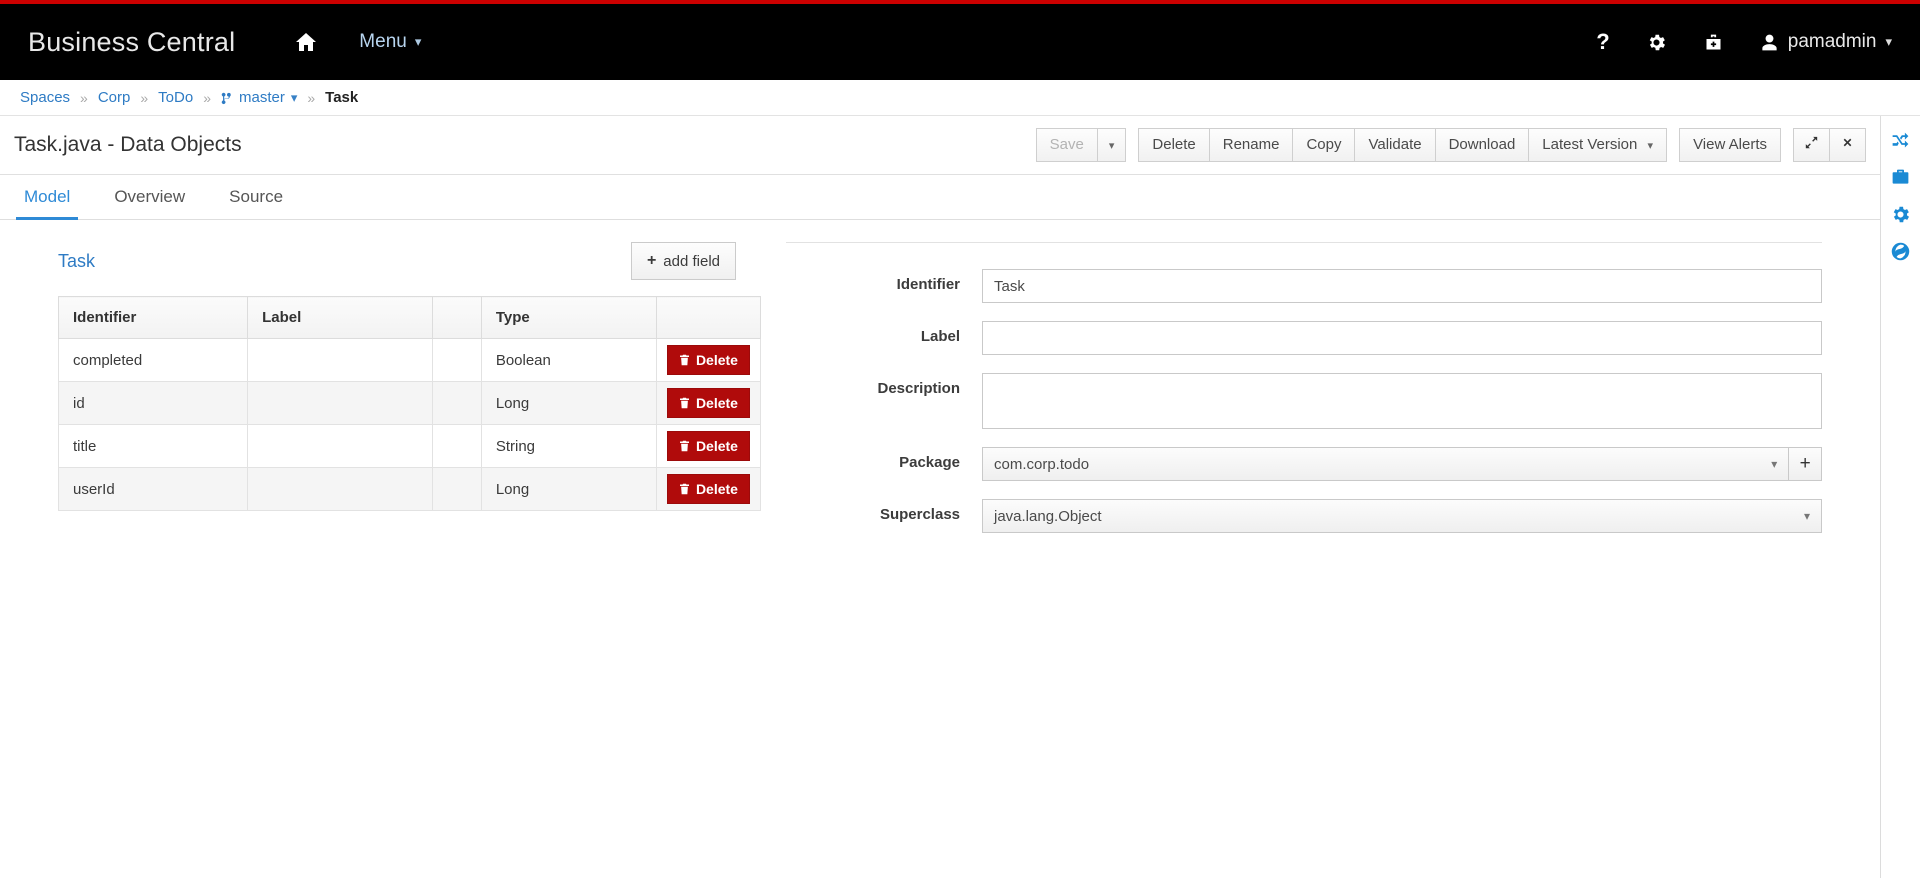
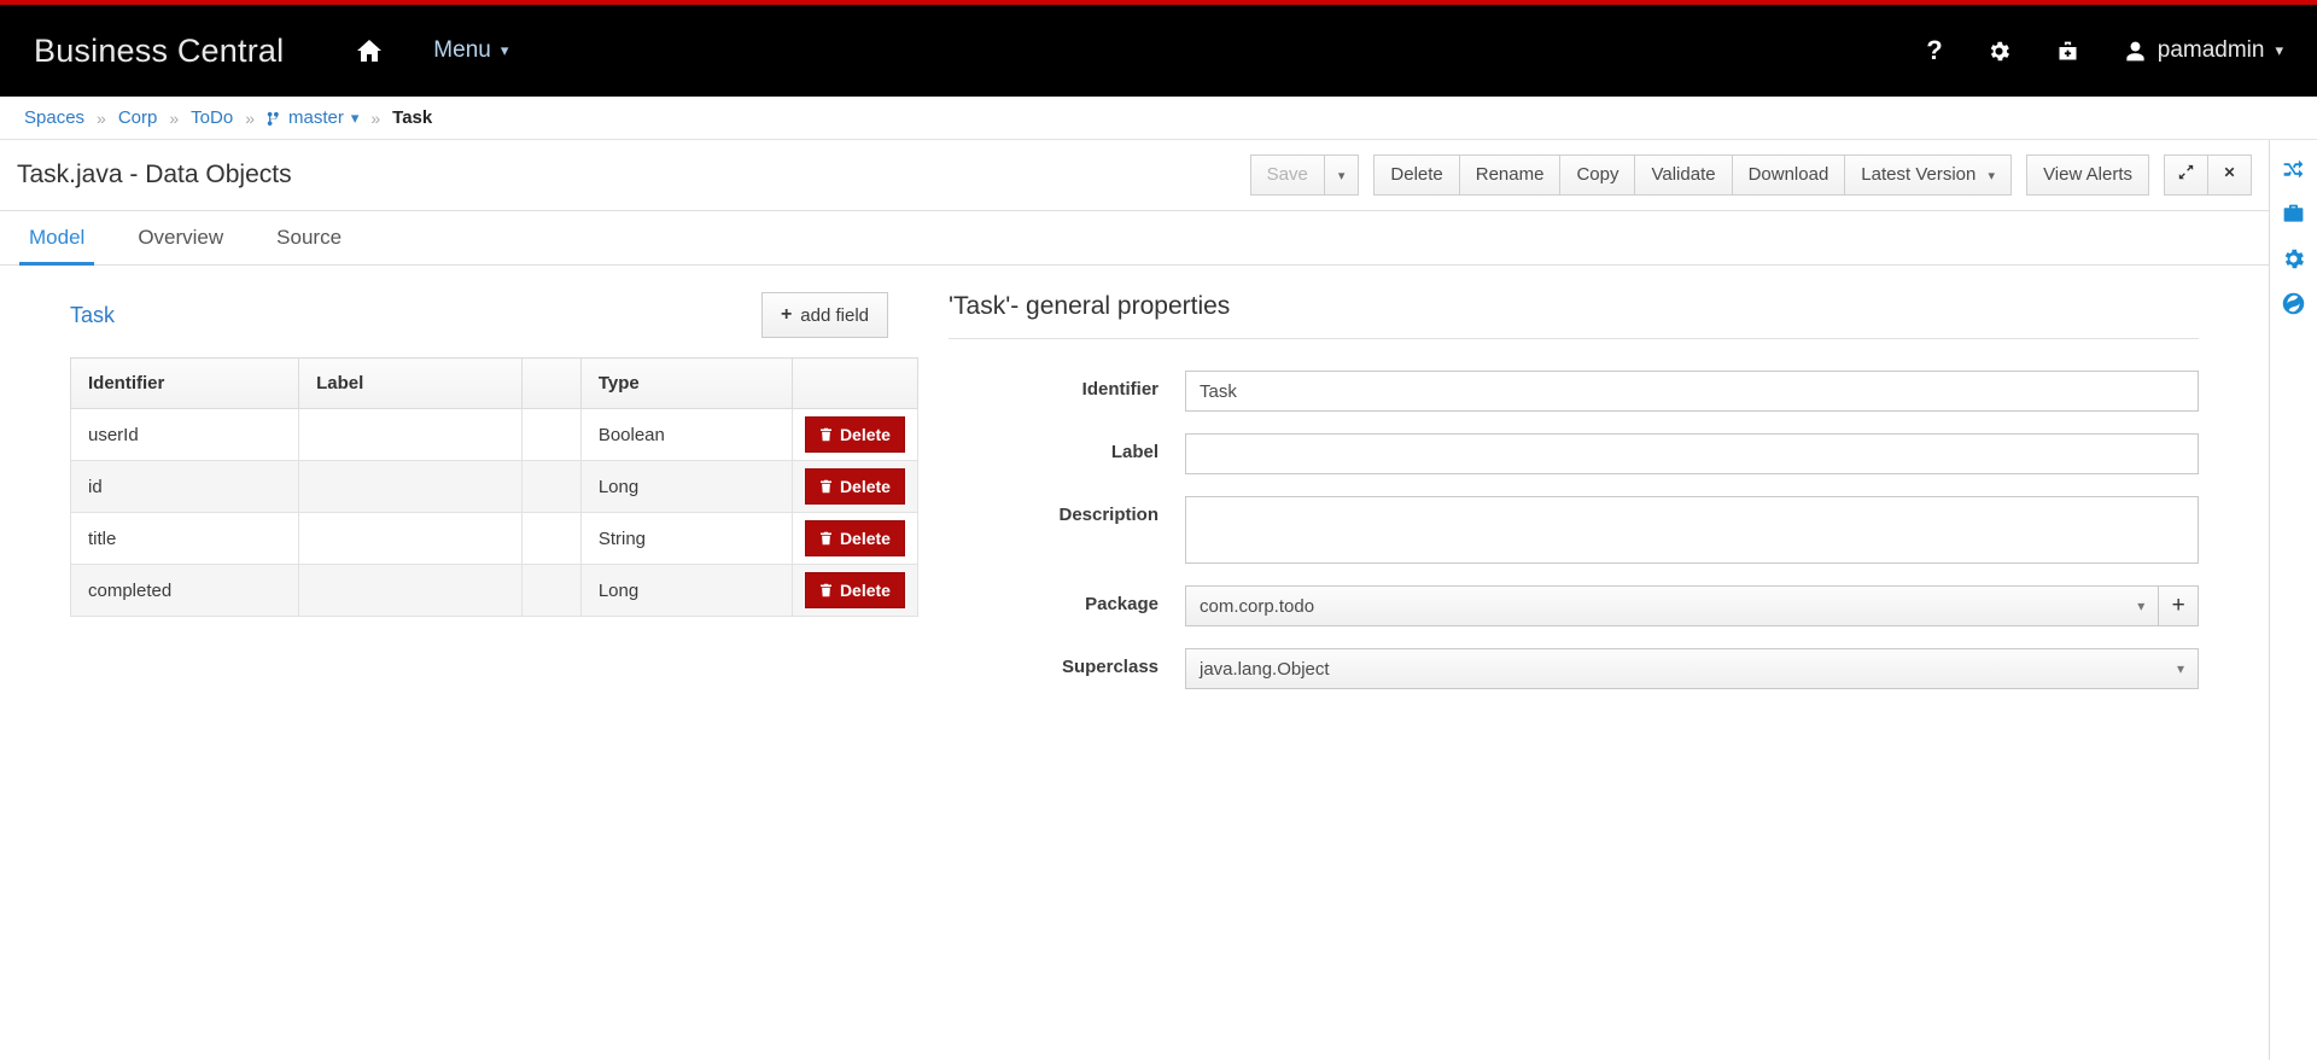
  Business Central
  Menu
  ▾
  ?
  pamadmin
  ▾
  Spaces
  »
  Corp
  »
  ToDo
  »
  master
  ▾
  »
  Task
  Task.java - Data Objects
  Save
  ▾
  Delete
  Rename
  Copy
  Validate
  Download
  Latest Version ▾
  View Alerts
  Model
  Overview
  Source
  Task
  +
  add field
  Identifier	Label		Type
- completed			Boolean	Delete
+ userId			Boolean	Delete
  id			Long	Delete
  title			String	Delete
- userId			Long	Delete
+ completed			Long	Delete
+ 'Task'- general properties
  Identifier
  Task
  Label
  Description
  Package
  com.corp.todo
  ▾
  +
  Superclass
  java.lang.Object
  ▾
